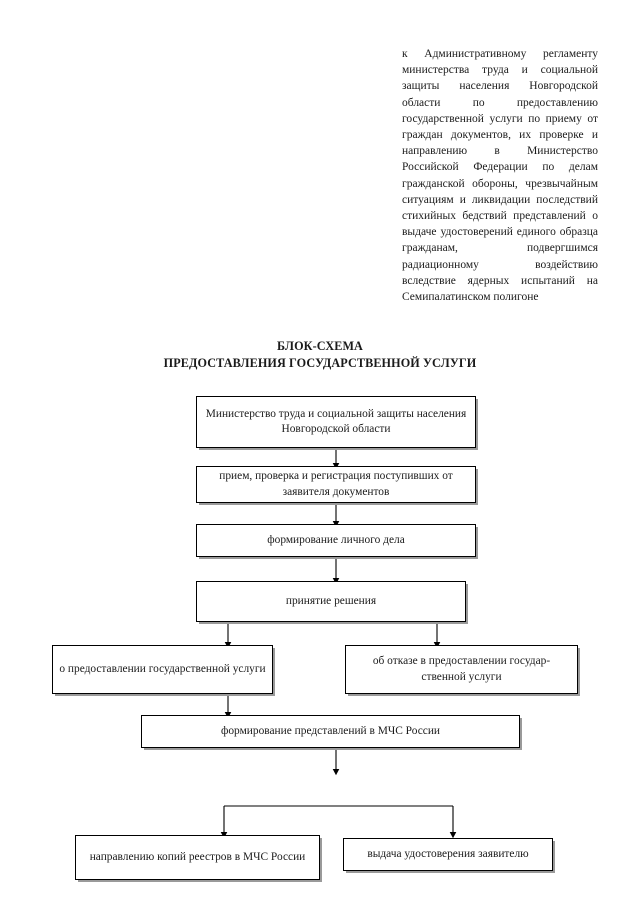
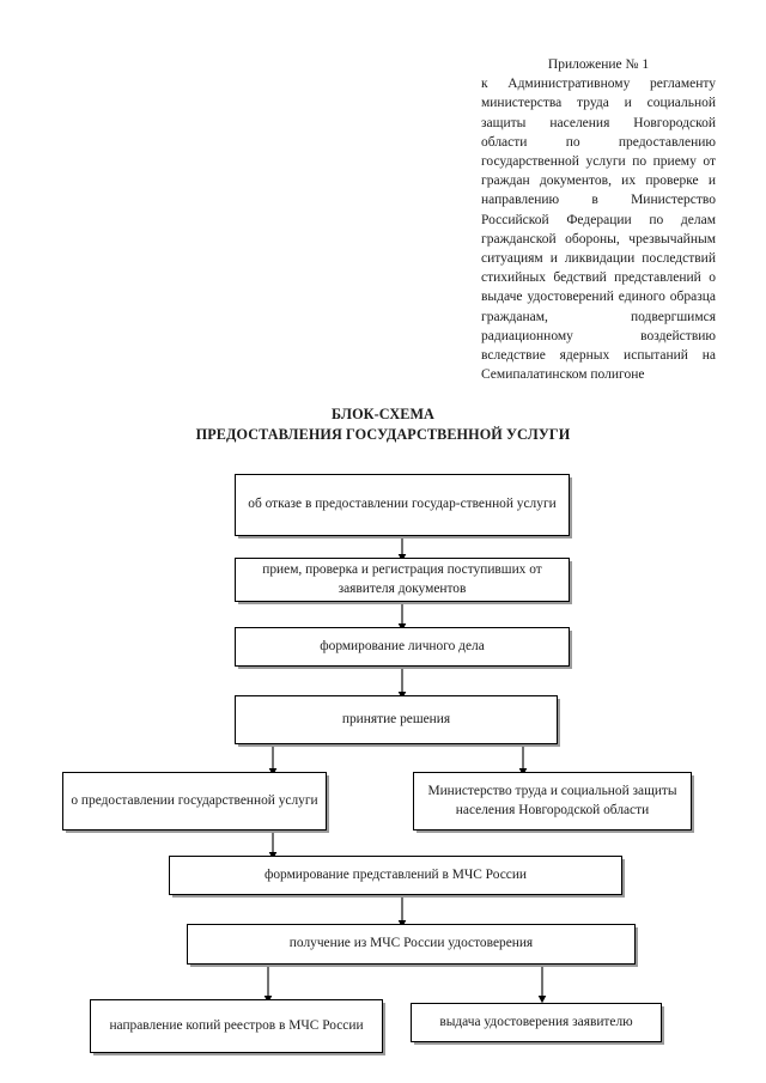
+ Приложение № 1
  к Административному регламенту министерства труда и социальной защиты населения Новгородской области по предоставлению государственной услуги по приему от граждан документов, их проверке и направлению в Министерство Российской Федерации по делам гражданской обороны, чрезвычайным ситуациям и ликвидации последствий стихийных бедствий представлений о выдаче удостоверений единого образца гражданам, подвергшимся радиационному воздействию вследствие ядерных испытаний на Семипалатинском полигоне
  БЛОК-СХЕМА
  ПРЕДОСТАВЛЕНИЯ ГОСУДАРСТВЕННОЙ УСЛУГИ
- Министерство труда и социальной защиты населения Новгородской области
+ об отказе в предоставлении государ-ственной услуги
  прием, проверка и регистрация поступивших от заявителя документов
  формирование личного дела
  принятие решения
  о предоставлении государственной услуги
- об отказе в предоставлении государ-ственной услуги
+ Министерство труда и социальной защиты населения Новгородской области
  формирование представлений в МЧС России
+ получение из МЧС России удостоверения
- направлению копий реестров в МЧС России
+ направление копий реестров в МЧС России
  выдача удостоверения заявителю
